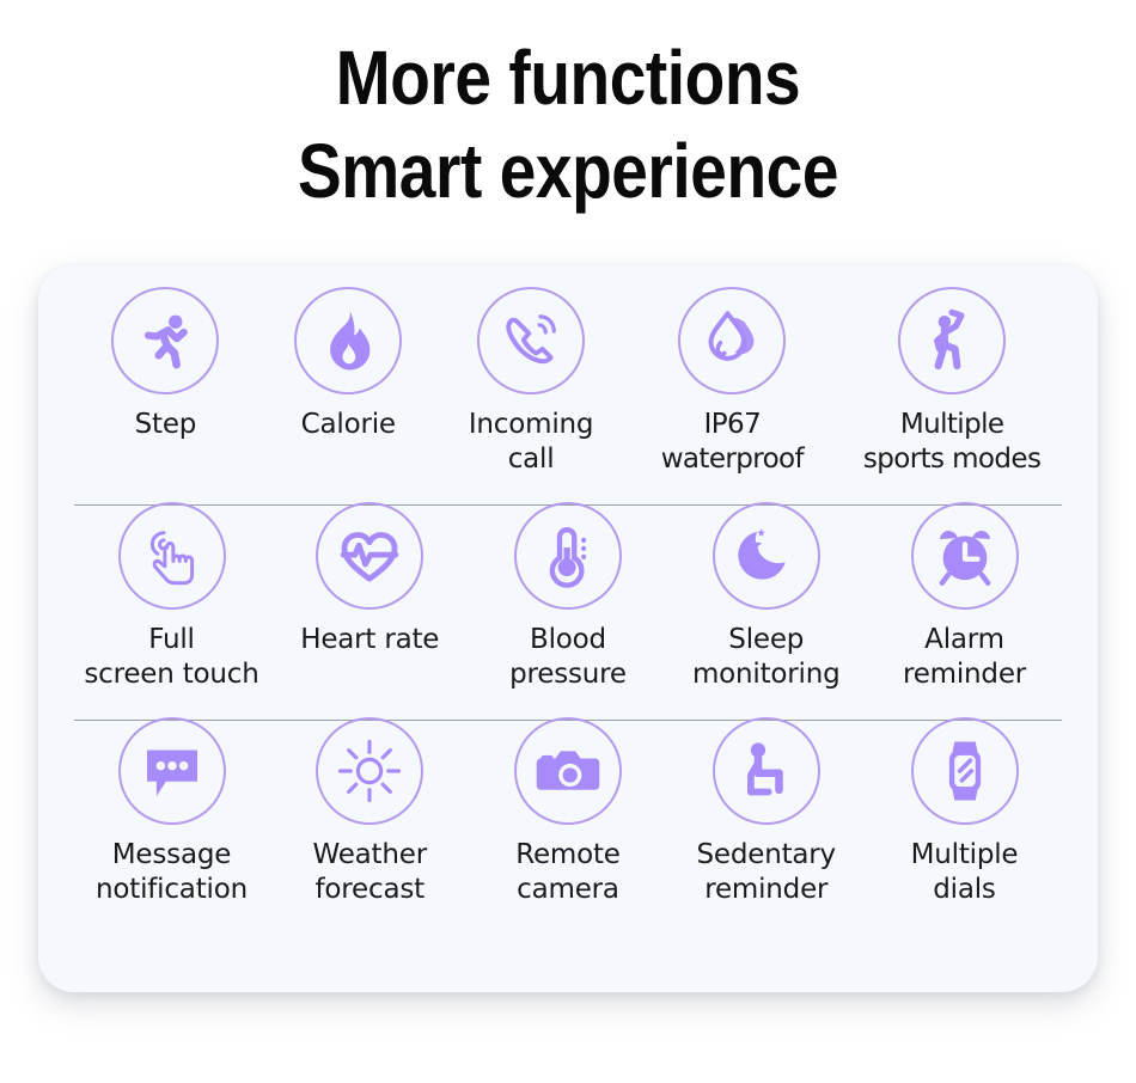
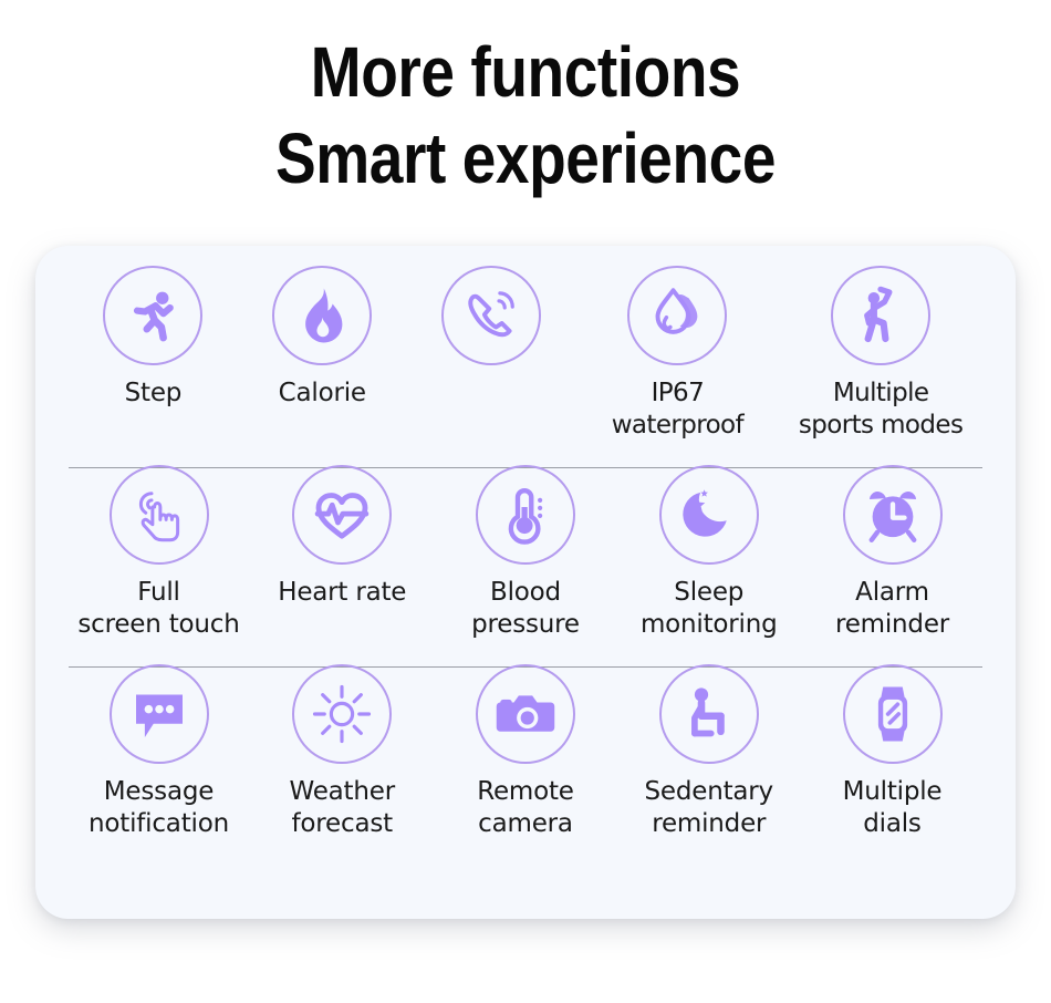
  More functions
  Smart experience
  Step
  Calorie
- Incoming
- call
  IP67
  waterproof
  Multiple
  sports modes
  Full
  screen touch
  Heart rate
  Blood
  pressure
  Sleep
  monitoring
  Alarm
  reminder
  Message
  notification
  Weather
  forecast
  Remote
  camera
  Sedentary
  reminder
  Multiple
  dials
